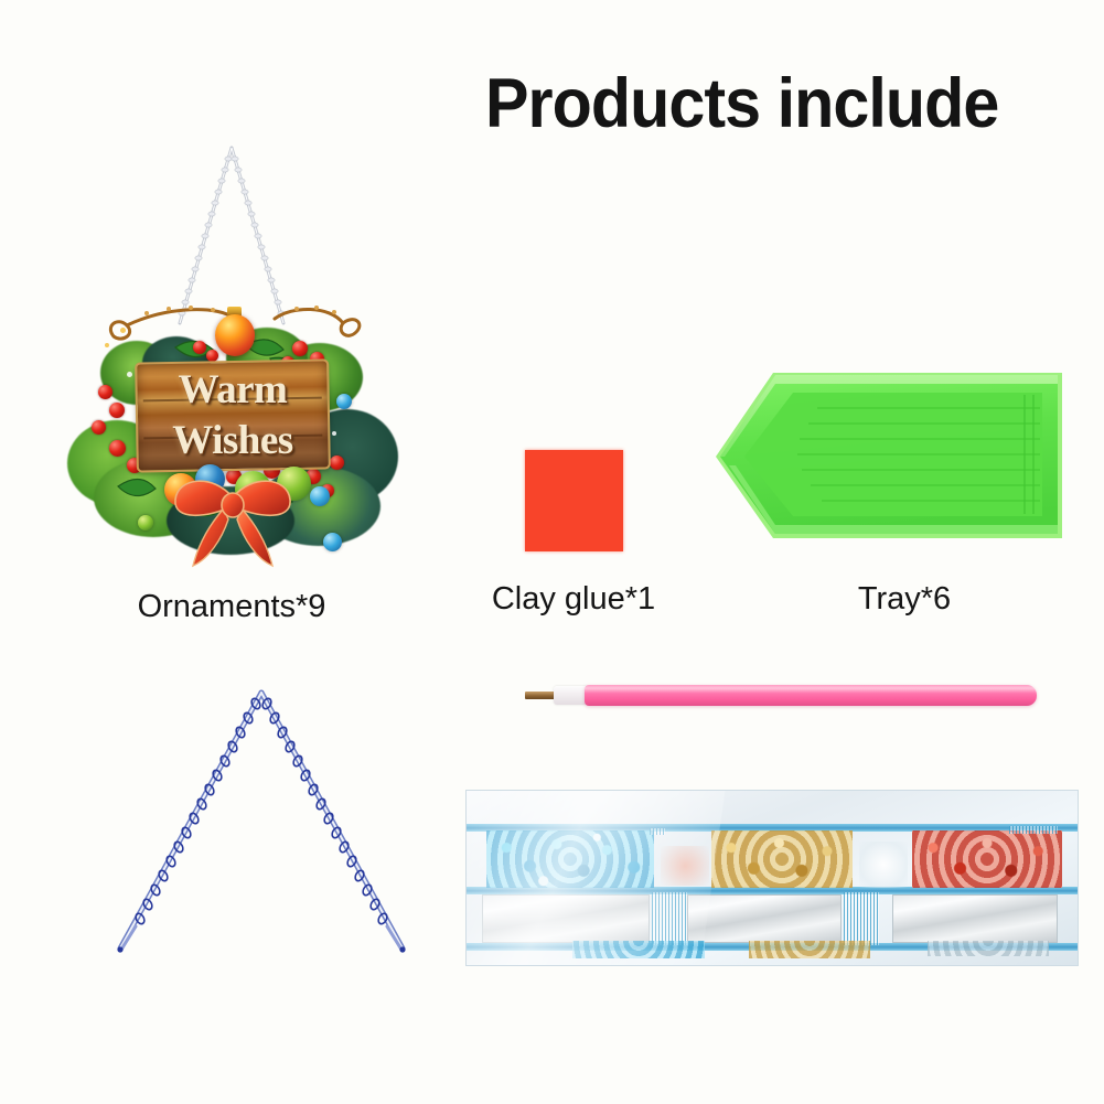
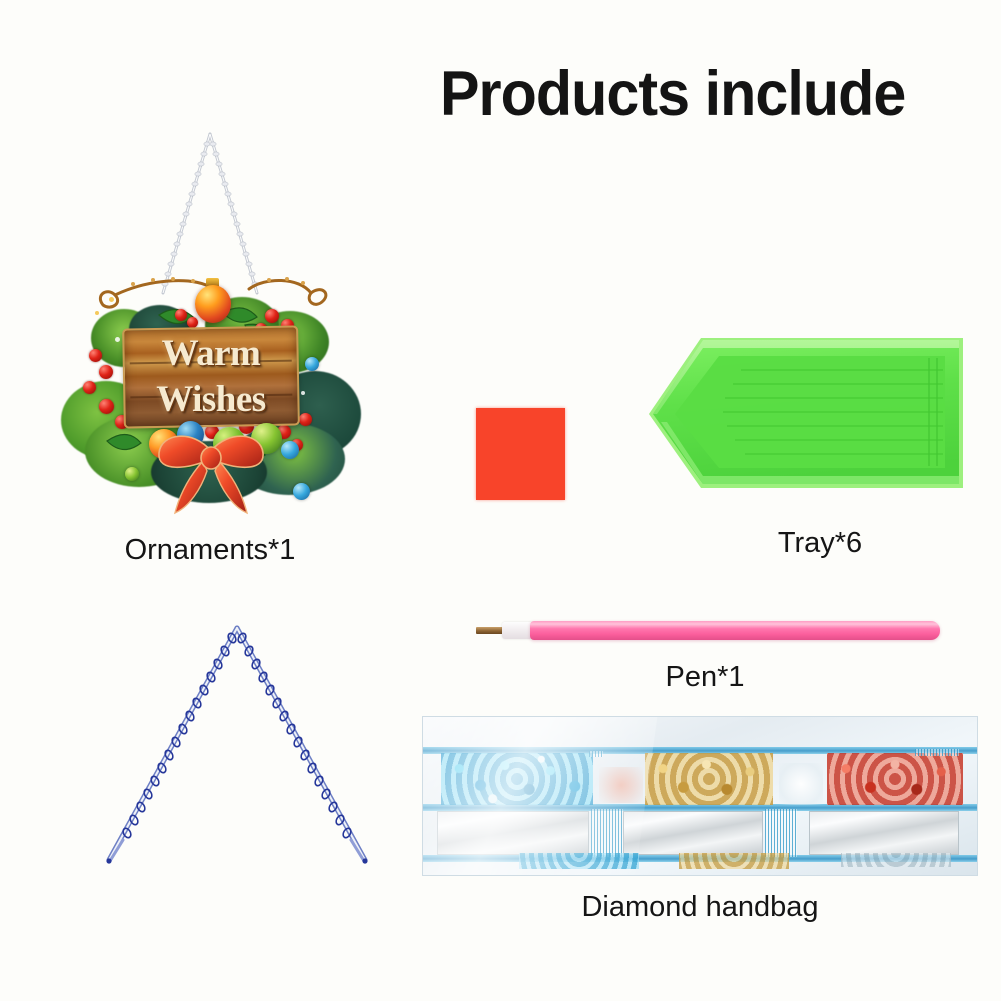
  Products include
  Warm
  Wishes
- Ornaments*9
+ Ornaments*1
- Clay glue*1
  Tray*6
+ Pen*1
+ Diamond handbag
